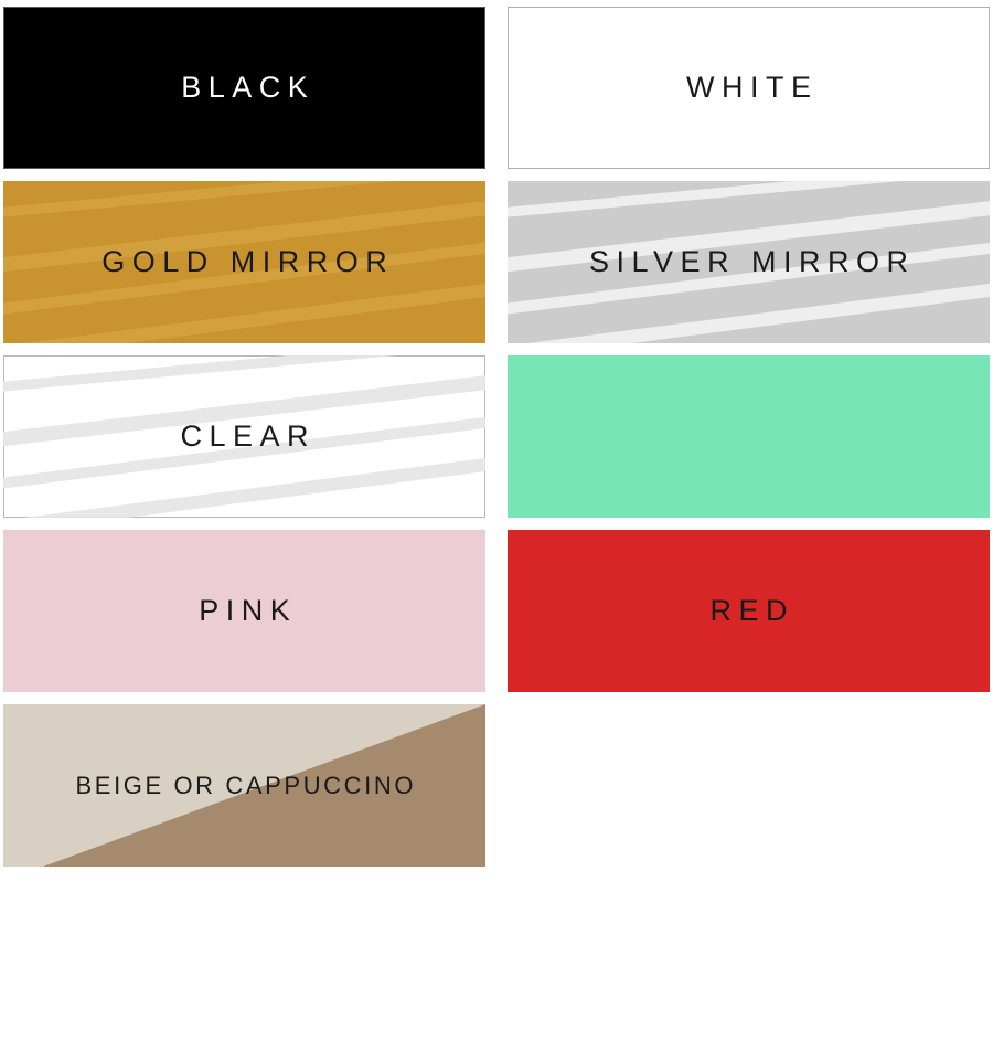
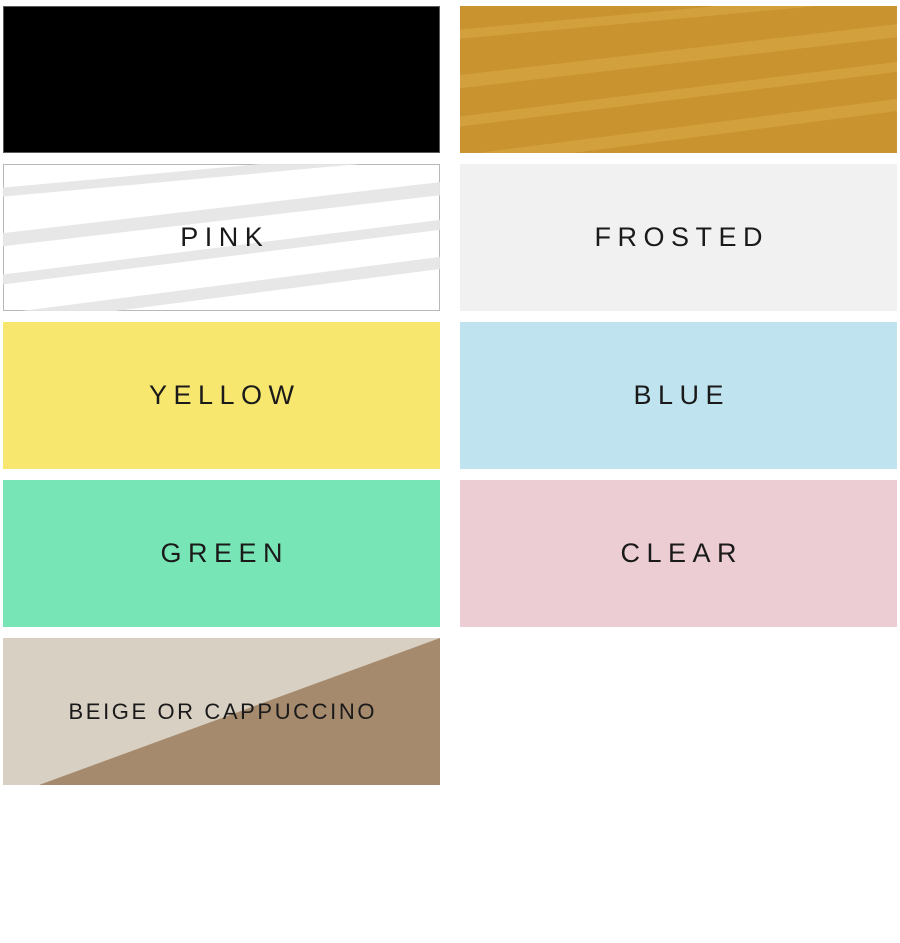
- BLACK
- WHITE
- GOLD MIRROR
- SILVER MIRROR
- CLEAR
+ PINK
+ FROSTED
+ YELLOW
+ BLUE
+ GREEN
- PINK
+ CLEAR
- RED
  BEIGE OR CAPPUCCINO
